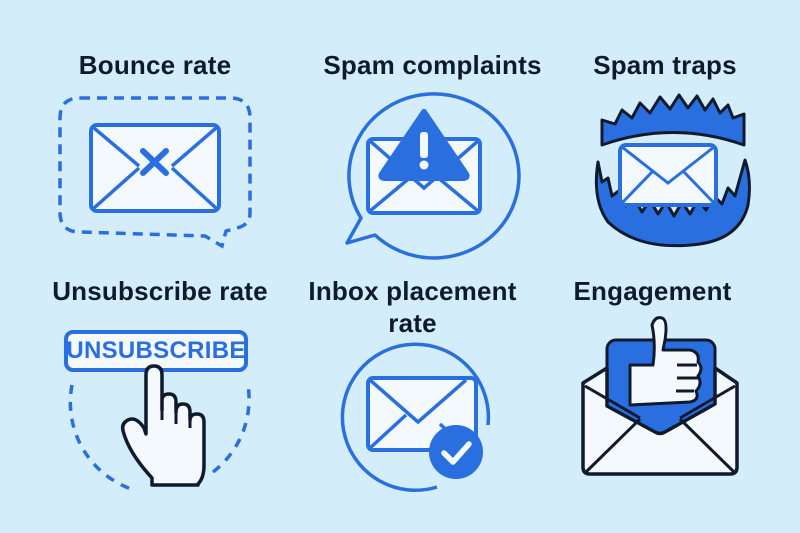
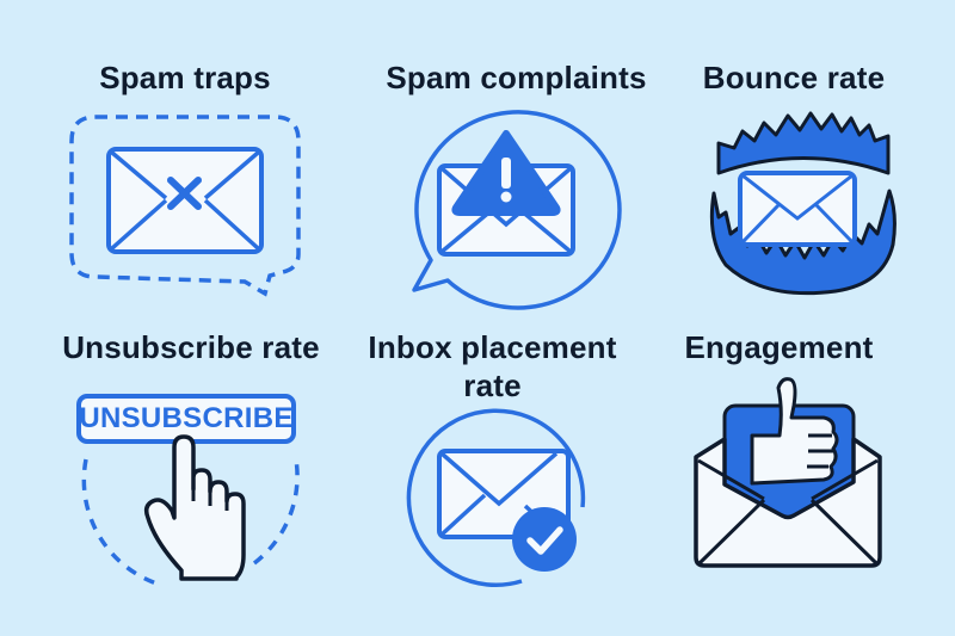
- Bounce rate
+ Spam traps
  Spam complaints
- Spam traps
+ Bounce rate
  Unsubscribe rate
  UNSUBSCRIBE
  Inbox placement
  rate
  Engagement
